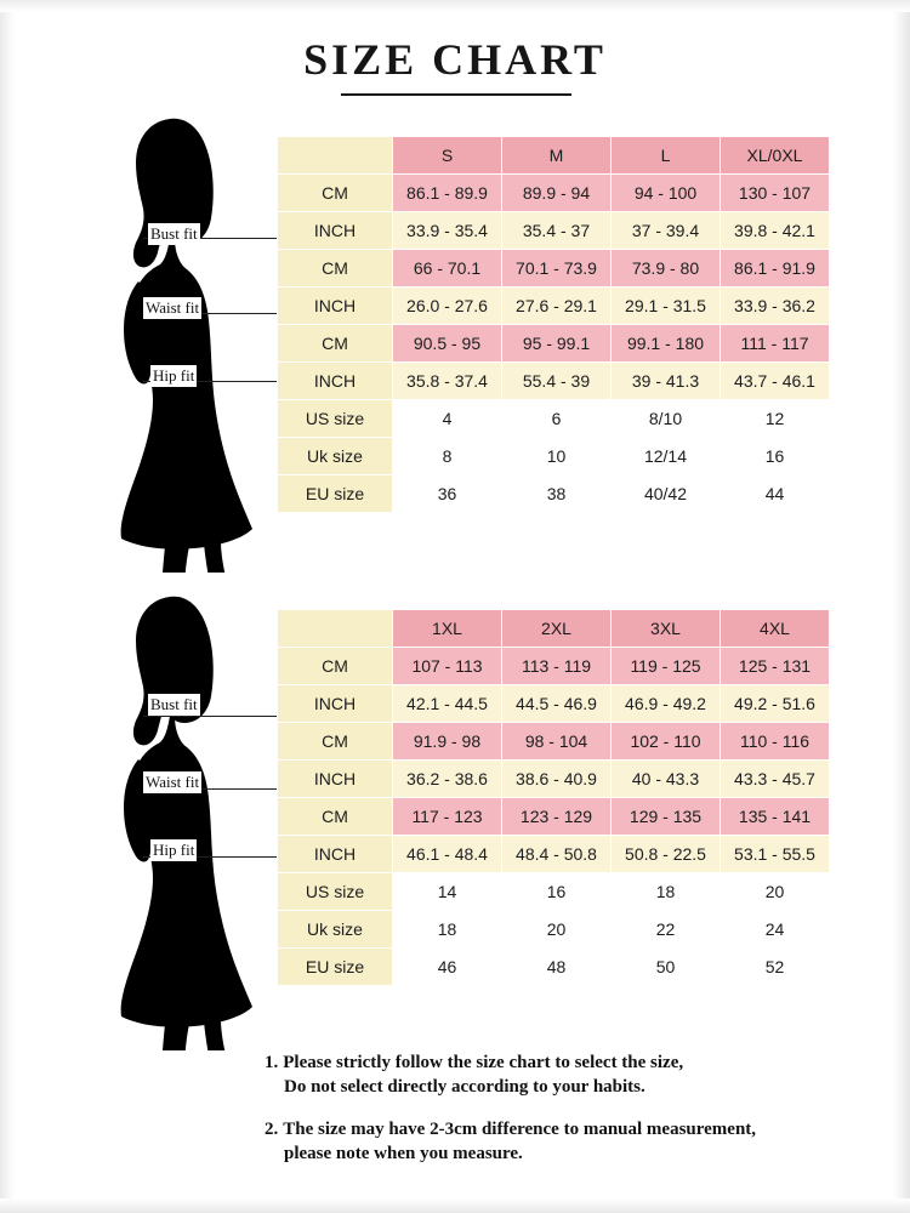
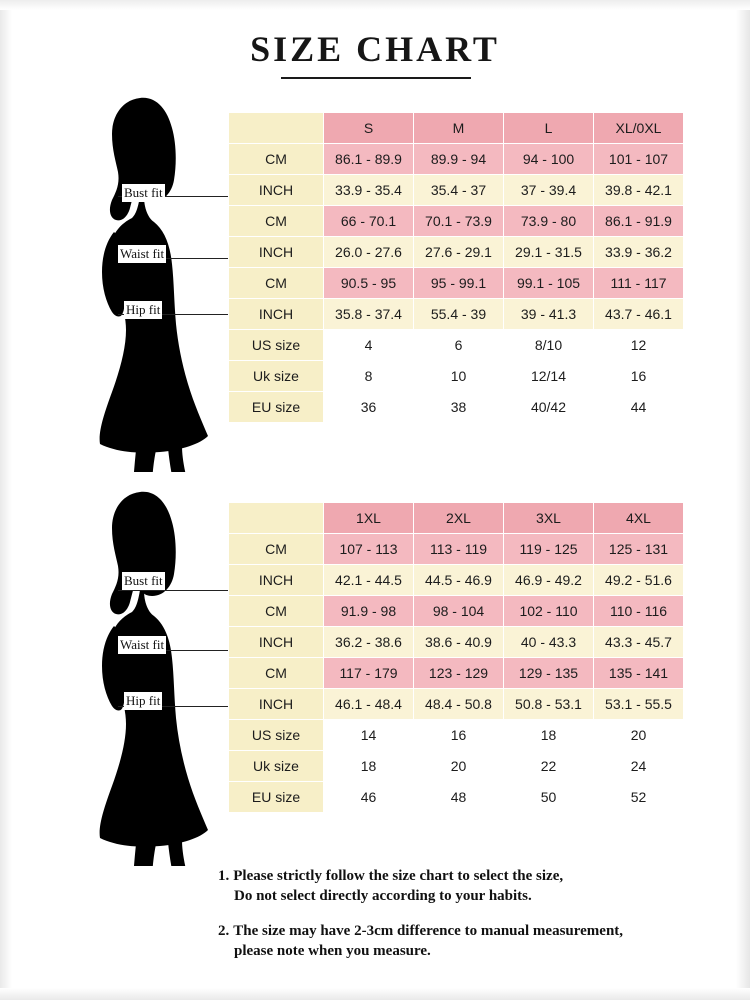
  SIZE CHART
  Bust fit
  Waist fit
  Hip fit
  	S	M	L	XL/0XL
- CM	86.1 - 89.9	89.9 - 94	94 - 100	130 - 107
+ CM	86.1 - 89.9	89.9 - 94	94 - 100	101 - 107
  INCH	33.9 - 35.4	35.4 - 37	37 - 39.4	39.8 - 42.1
  CM	66 - 70.1	70.1 - 73.9	73.9 - 80	86.1 - 91.9
  INCH	26.0 - 27.6	27.6 - 29.1	29.1 - 31.5	33.9 - 36.2
- CM	90.5 - 95	95 - 99.1	99.1 - 180	111 - 117
+ CM	90.5 - 95	95 - 99.1	99.1 - 105	111 - 117
  INCH	35.8 - 37.4	55.4 - 39	39 - 41.3	43.7 - 46.1
  US size	4	6	8/10	12
  Uk size	8	10	12/14	16
  EU size	36	38	40/42	44
  Bust fit
  Waist fit
  Hip fit
  	1XL	2XL	3XL	4XL
  CM	107 - 113	113 - 119	119 - 125	125 - 131
  INCH	42.1 - 44.5	44.5 - 46.9	46.9 - 49.2	49.2 - 51.6
  CM	91.9 - 98	98 - 104	102 - 110	110 - 116
  INCH	36.2 - 38.6	38.6 - 40.9	40 - 43.3	43.3 - 45.7
- CM	117 - 123	123 - 129	129 - 135	135 - 141
+ CM	117 - 179	123 - 129	129 - 135	135 - 141
- INCH	46.1 - 48.4	48.4 - 50.8	50.8 - 22.5	53.1 - 55.5
+ INCH	46.1 - 48.4	48.4 - 50.8	50.8 - 53.1	53.1 - 55.5
  US size	14	16	18	20
  Uk size	18	20	22	24
  EU size	46	48	50	52
  1. Please strictly follow the size chart to select the size,
  Do not select directly according to your habits.
  2. The size may have 2-3cm difference to manual measurement,
  please note when you measure.
